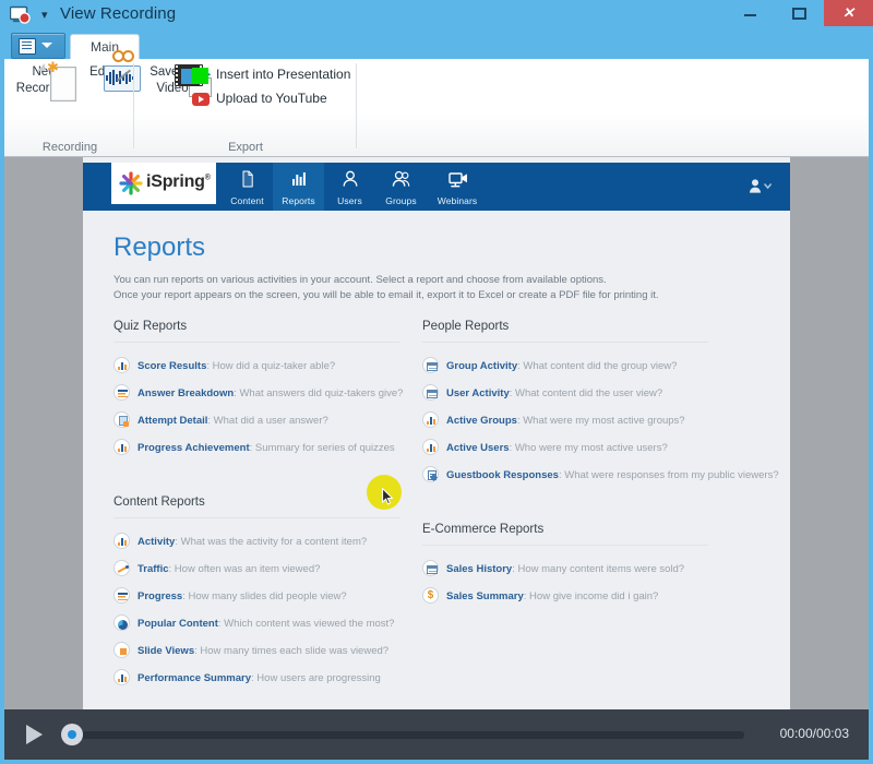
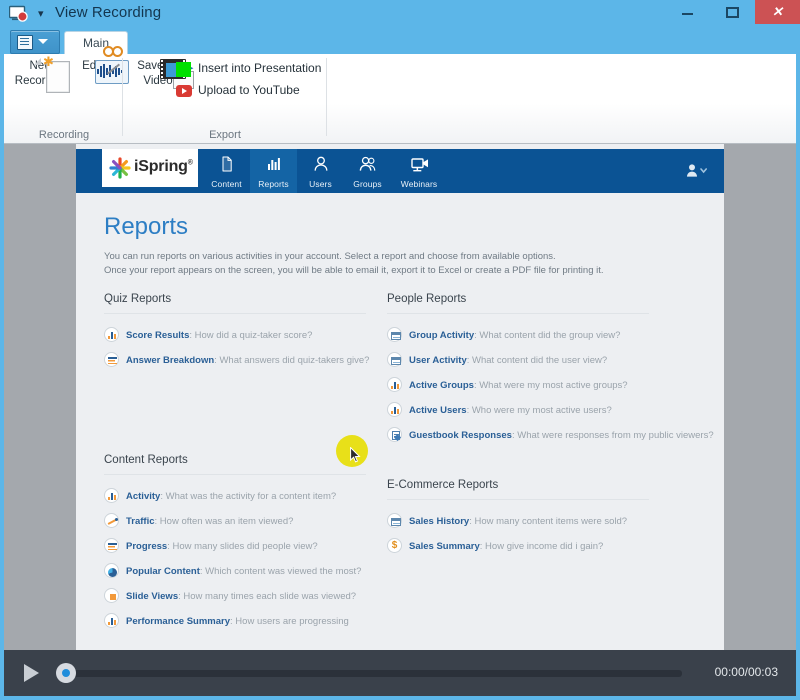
  ▾
  View Recording
  ✕
  Main
  ✱
  Recording
  Video
  Insert into Presentation
  Upload to YouTube
  Export
  iSpring
  Content
  Reports
  Users
  Groups
  Webinars
  Reports
  You can run reports on various activities in your account. Select a report and choose from available options.
  Once your report appears on the screen, you will be able to email it, export it to Excel or create a PDF file for printing it.
  Quiz Reports
- Score Results: How did a quiz-taker able?
+ Score Results: How did a quiz-taker score?
  Answer Breakdown: What answers did quiz-takers give?
- Attempt Detail: What did a user answer?
- Progress Achievement: Summary for series of quizzes
  Content Reports
  Activity: What was the activity for a content item?
  Traffic: How often was an item viewed?
  Progress: How many slides did people view?
  Popular Content: Which content was viewed the most?
  Slide Views: How many times each slide was viewed?
  Performance Summary: How users are progressing
  People Reports
  Group Activity: What content did the group view?
  User Activity: What content did the user view?
  Active Groups: What were my most active groups?
  Active Users: Who were my most active users?
  Guestbook Responses: What were responses from my public viewers?
  E-Commerce Reports
  Sales History: How many content items were sold?
  $
  Sales Summary: How give income did i gain?
  00:00/00:03
